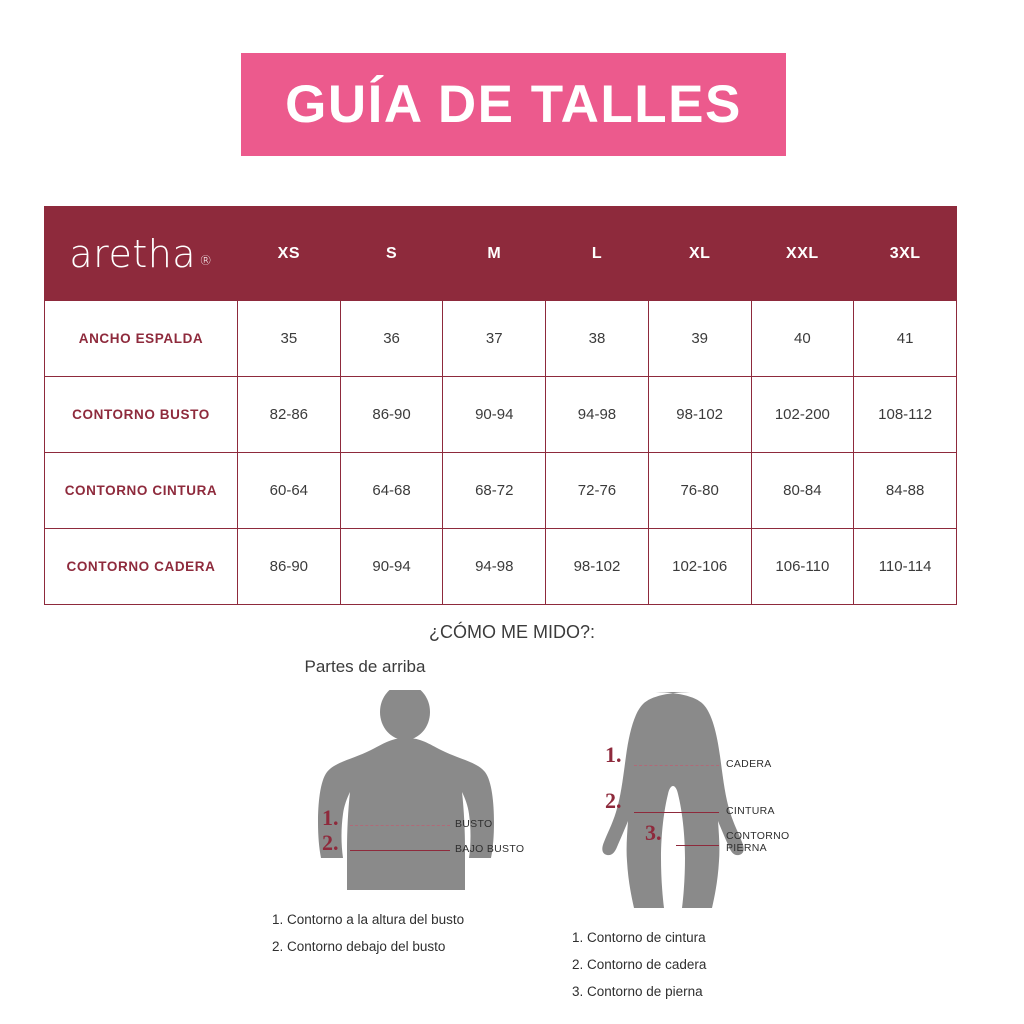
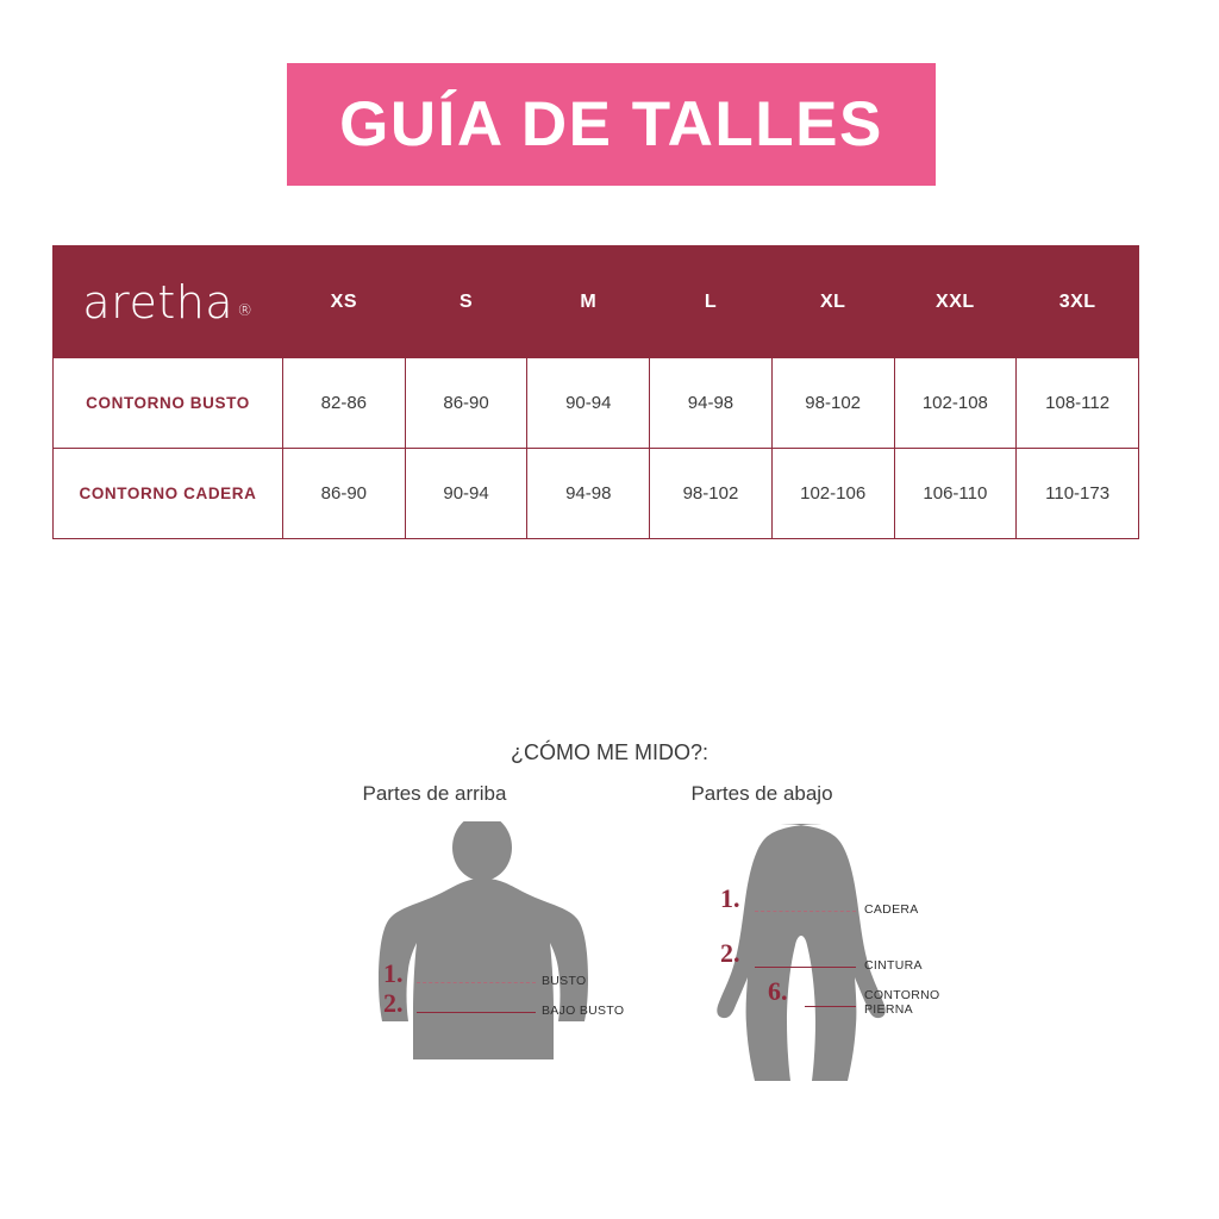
  GUÍA DE TALLES
  aretha ®	XS	S	M	L	XL	XXL	3XL
- ANCHO ESPALDA	35	36	37	38	39	40	41
- CONTORNO BUSTO	82-86	86-90	90-94	94-98	98-102	102-200	108-112
+ CONTORNO BUSTO	82-86	86-90	90-94	94-98	98-102	102-108	108-112
- CONTORNO CINTURA	60-64	64-68	68-72	72-76	76-80	80-84	84-88
- CONTORNO CADERA	86-90	90-94	94-98	98-102	102-106	106-110	110-114
+ CONTORNO CADERA	86-90	90-94	94-98	98-102	102-106	106-110	110-173
  ¿CÓMO ME MIDO?:
  Partes de arriba
+ Partes de abajo
  1.
  BUSTO
  2.
  BAJO BUSTO
  1.
  CADERA
  2.
  CINTURA
- 3.
+ 6.
  CONTORNO
  PIERNA
- 1. Contorno a la altura del busto
- 2. Contorno debajo del busto
- 1. Contorno de cintura
- 2. Contorno de cadera
- 3. Contorno de pierna
